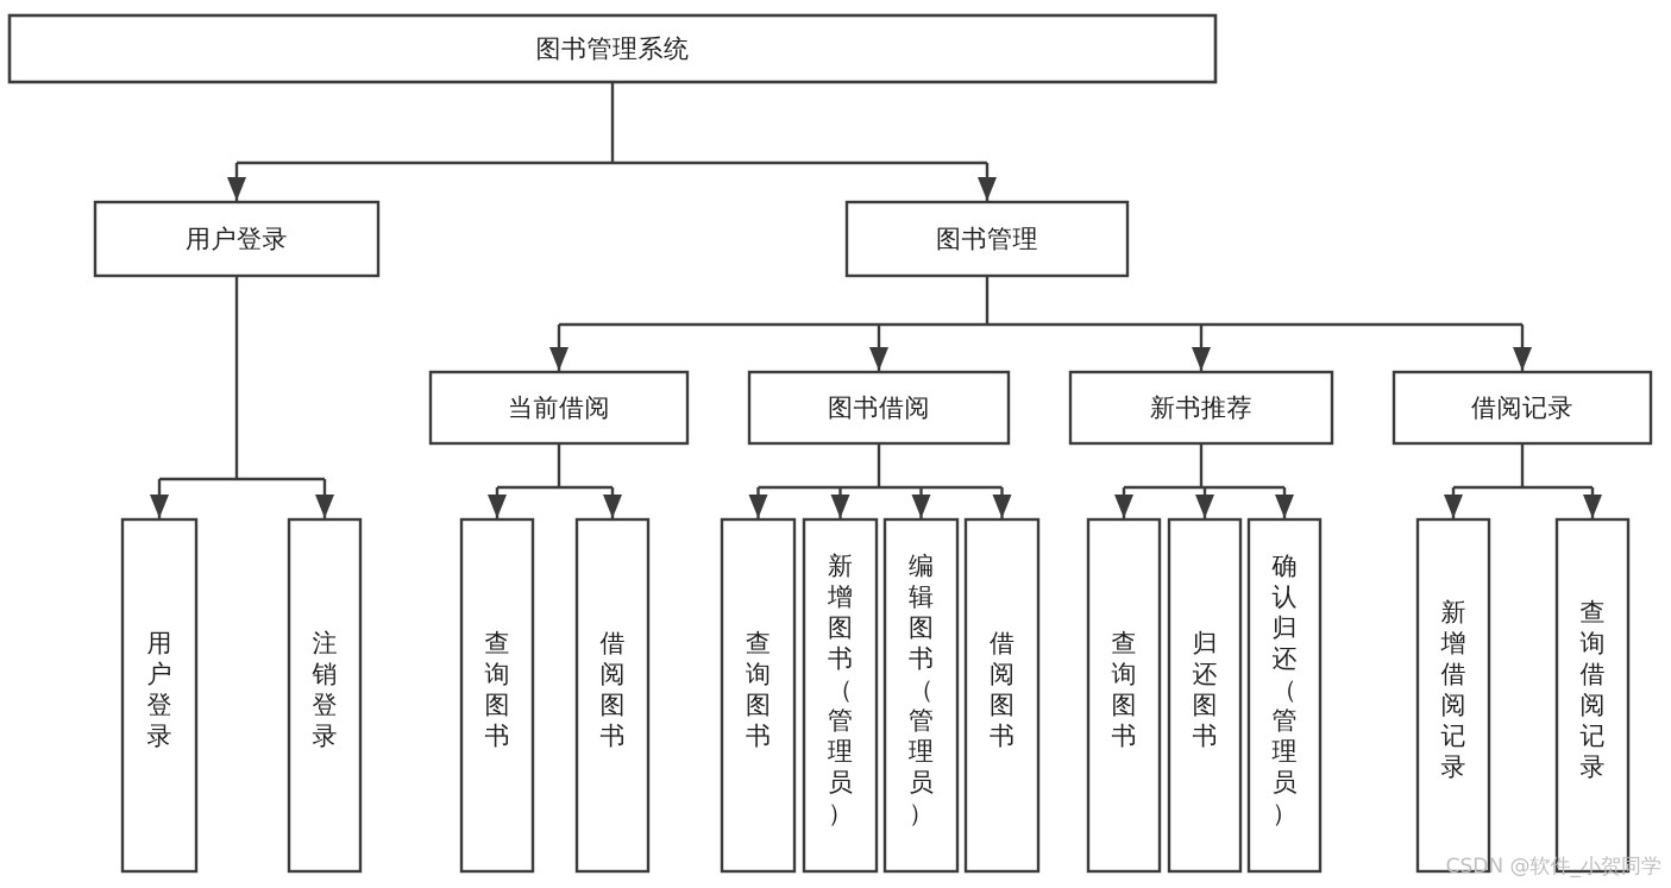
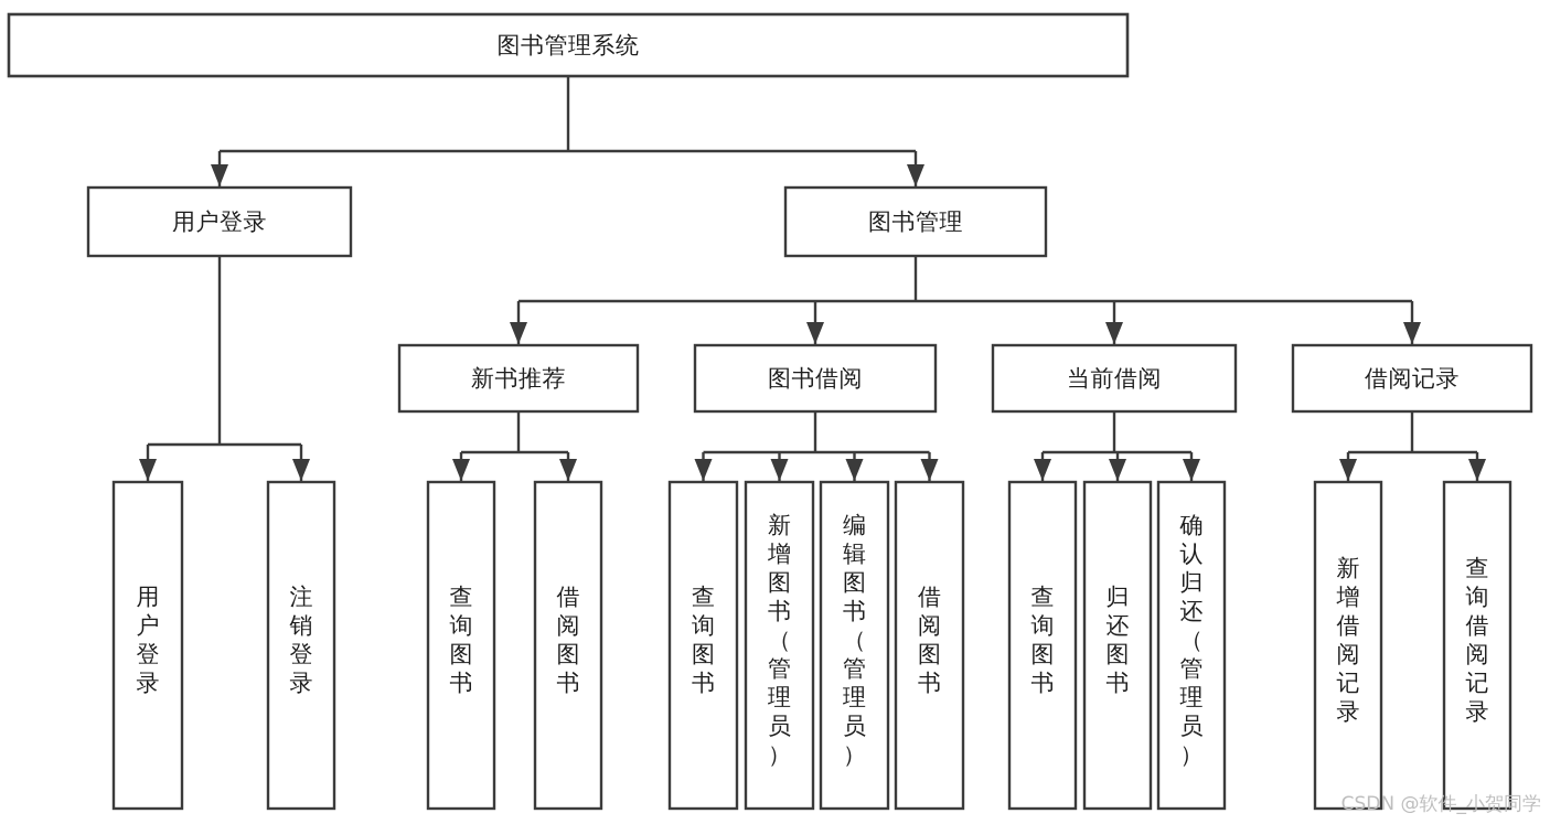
  图书管理系统
  用户登录
  图书管理
- 当前借阅
+ 新书推荐
  图书借阅
- 新书推荐
+ 当前借阅
  借阅记录
  用户登录
  注销登录
  查询图书
  借阅图书
  查询图书
  新增图书（管理员）
  编辑图书（管理员）
  借阅图书
  查询图书
  归还图书
  确认归还（管理员）
  新增借阅记录
  查询借阅记录
  CSDN @软件_小贺同学
